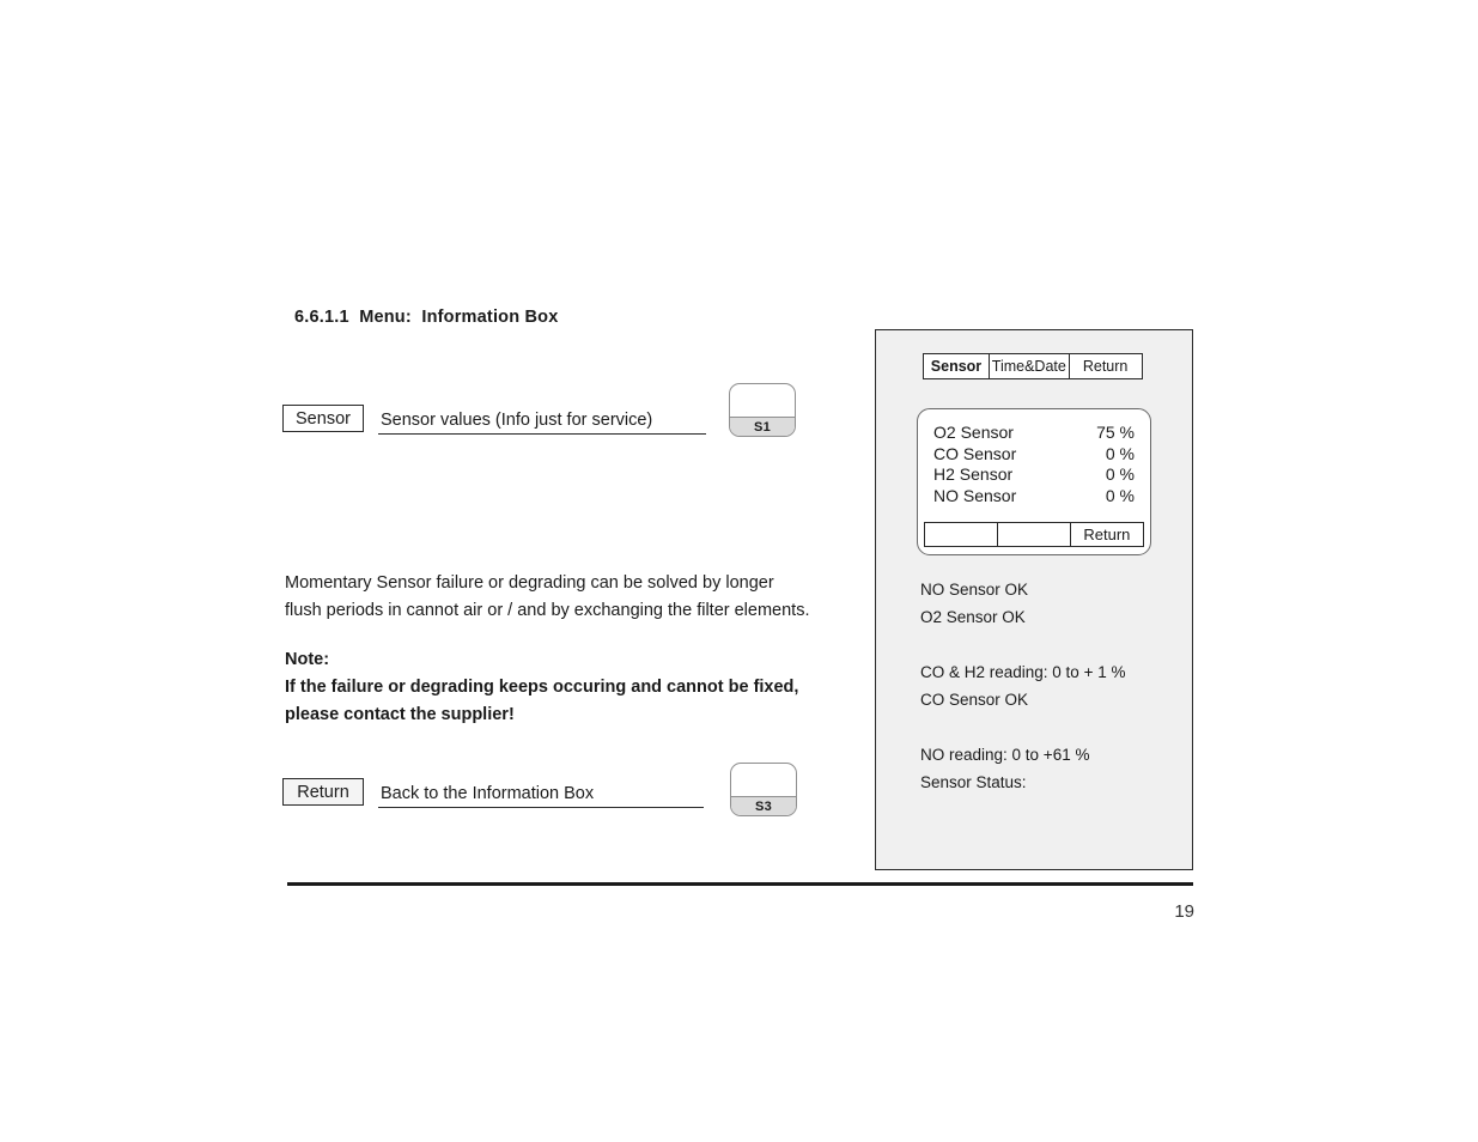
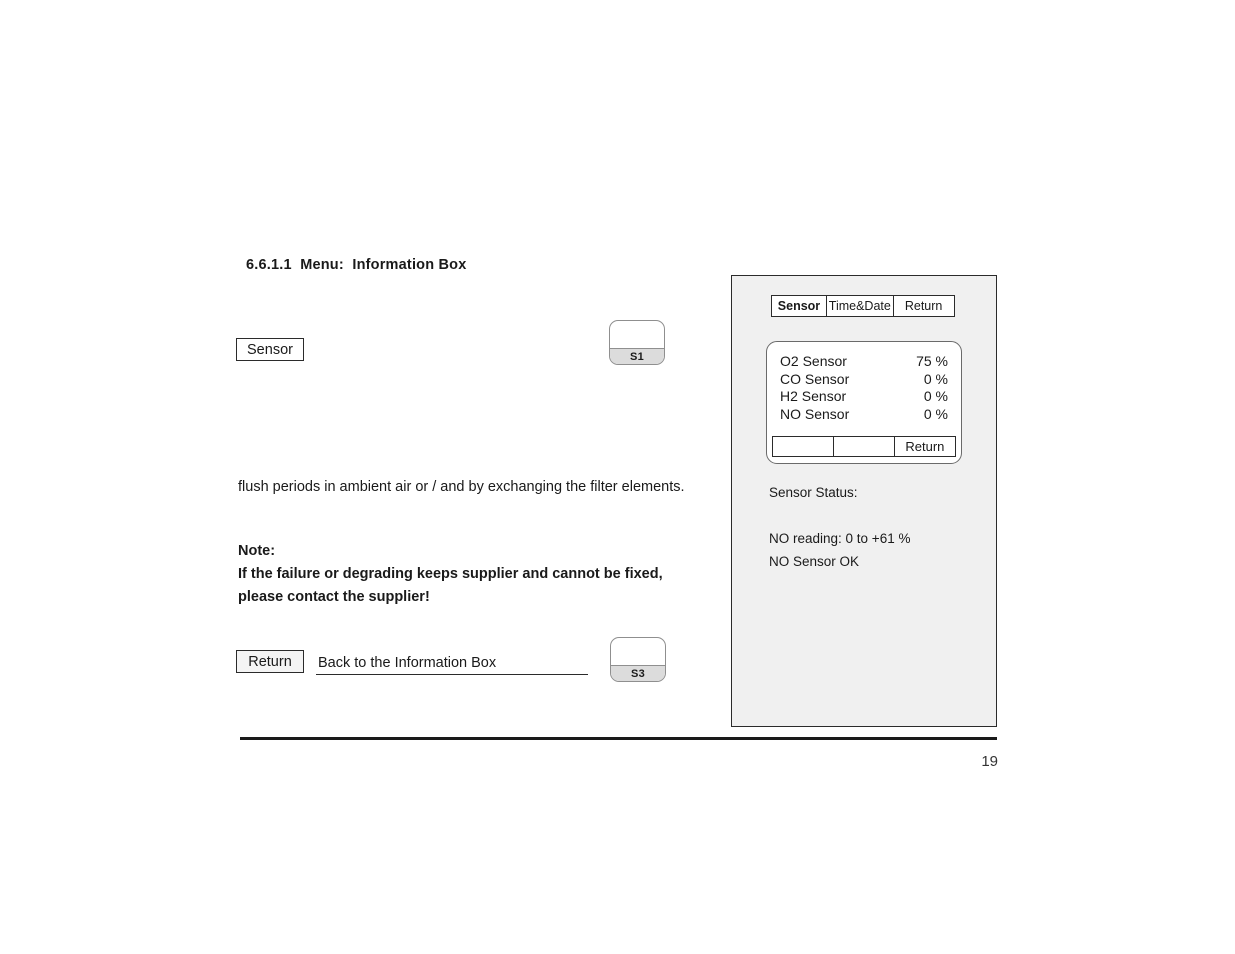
  6.6.1.1 Menu: Information Box
  Sensor
- Sensor values (Info just for service)
  S1
- Momentary Sensor failure or degrading can be solved by longer
- flush periods in cannot air or / and by exchanging the filter elements.
+ flush periods in ambient air or / and by exchanging the filter elements.
  Note:
- If the failure or degrading keeps occuring and cannot be fixed,
+ If the failure or degrading keeps supplier and cannot be fixed,
  please contact the supplier!
  Return
  Back to the Information Box
  S3
  19
  Sensor
  Time&Date
  Return
  O2 Sensor
  75 %
  CO Sensor
  0 %
  H2 Sensor
  0 %
  NO Sensor
  0 %
  Return
- NO Sensor OK
+ Sensor Status:
- O2 Sensor OK
- CO & H2 reading: 0 to + 1 %
- CO Sensor OK
  NO reading: 0 to +61 %
- Sensor Status:
+ NO Sensor OK
